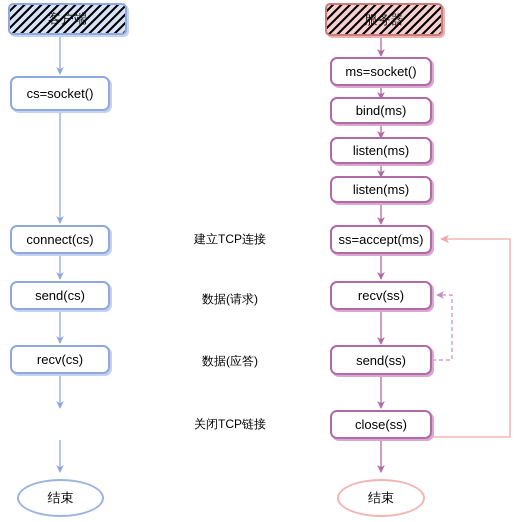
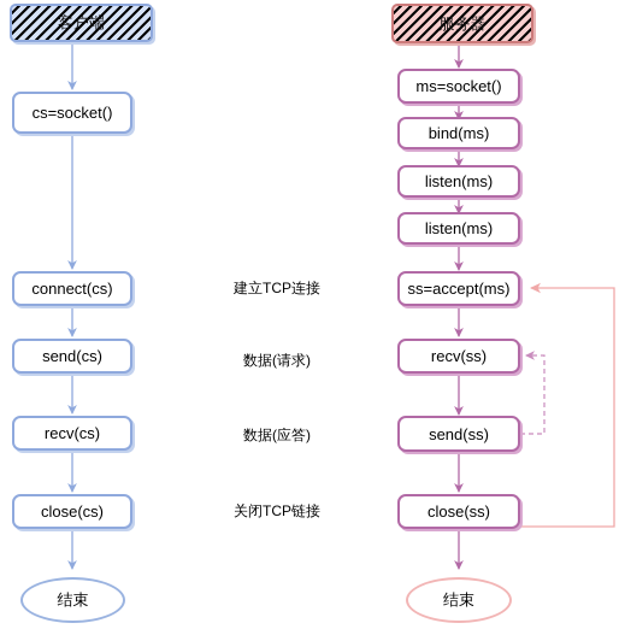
  客户端
  cs=socket()
  connect(cs)
  send(cs)
  recv(cs)
+ close(cs)
  结束
  建立TCP连接
  数据(请求)
  数据(应答)
  关闭TCP链接
  服务器
  ms=socket()
  bind(ms)
  listen(ms)
  listen(ms)
  ss=accept(ms)
  recv(ss)
  send(ss)
  close(ss)
  结束
